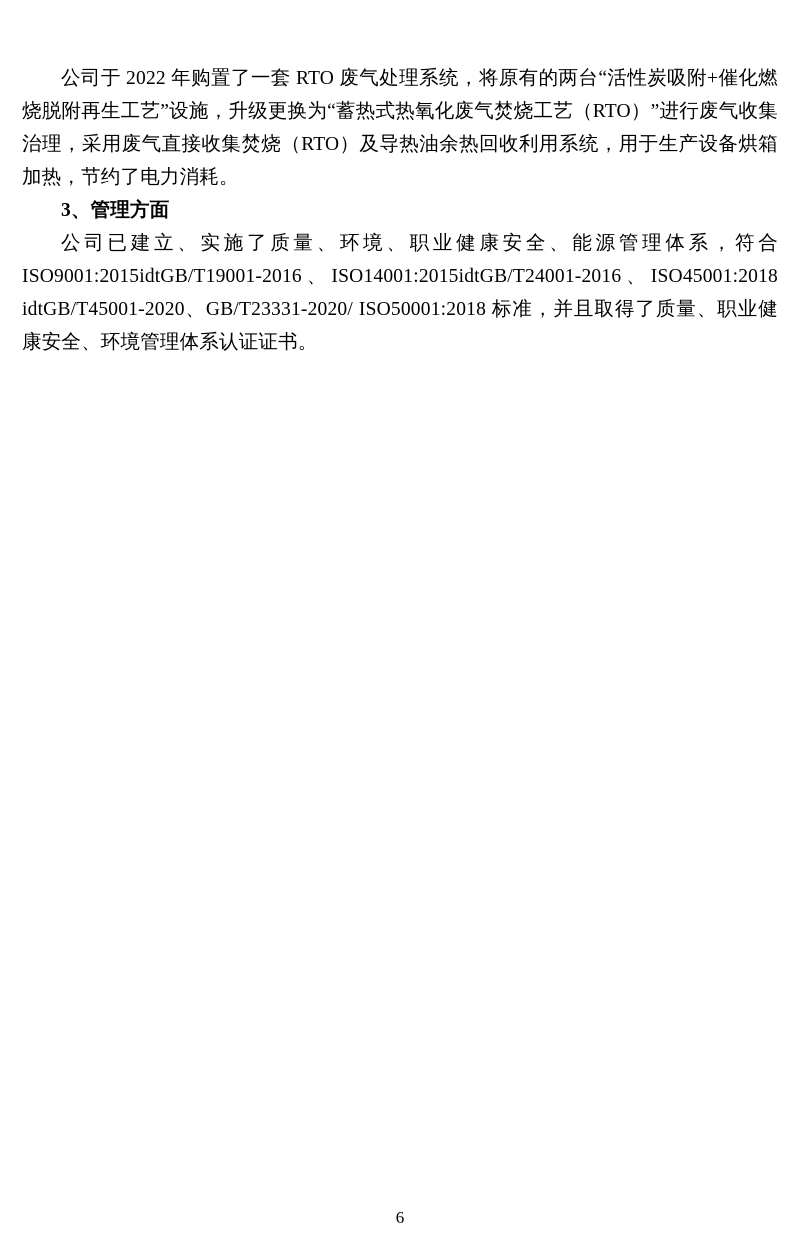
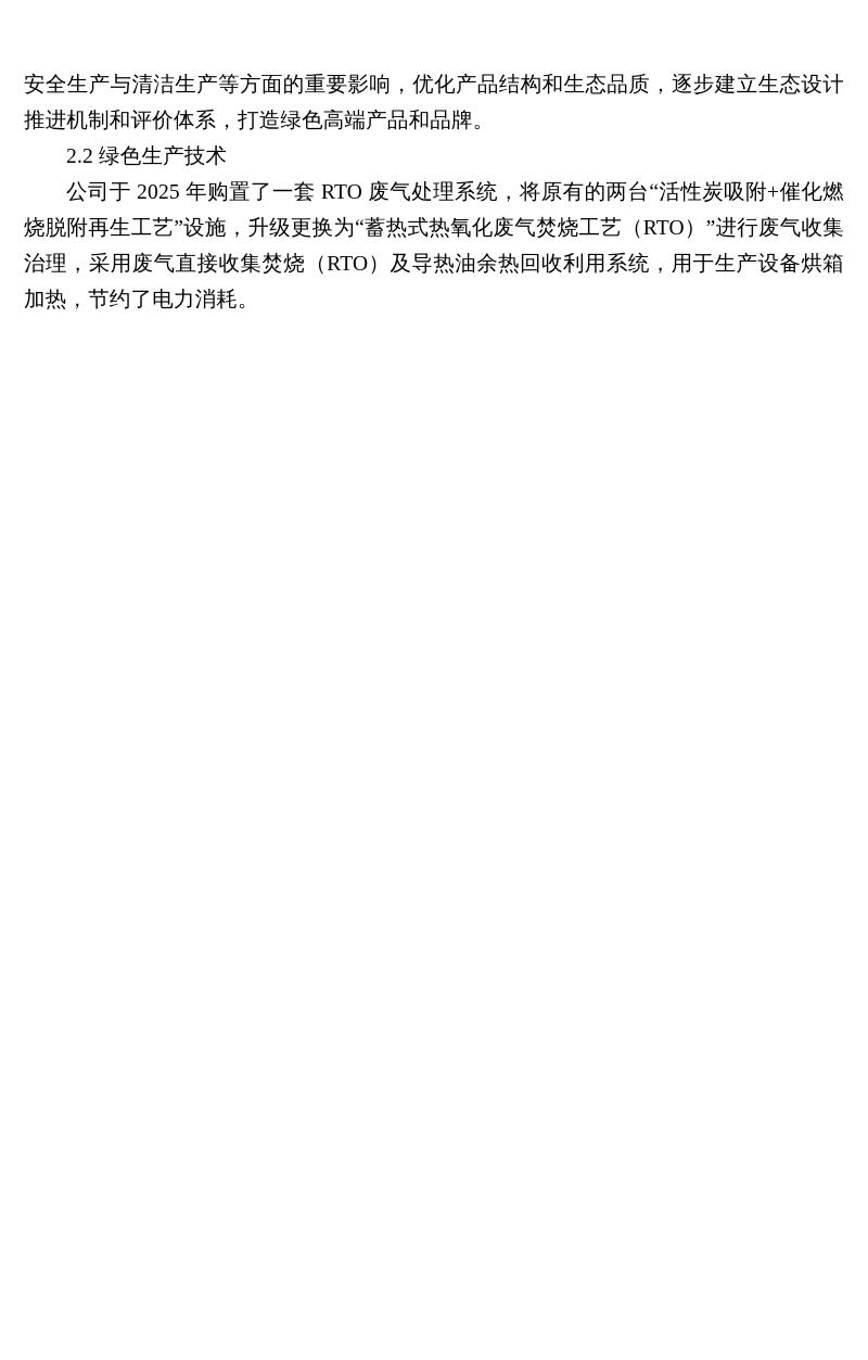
+ 安全生产与清洁生产等方面的重要影响，优化产品结构和生态品质，逐步建立生态设计推进机制和评价体系，打造绿色高端产品和品牌。
+ 2.2 绿色生产技术
- 公司于 2022 年购置了一套 RTO 废气处理系统，将原有的两台“活性炭吸附+催化燃烧脱附再生工艺”设施，升级更换为“蓄热式热氧化废气焚烧工艺（RTO）”进行废气收集治理，采用废气直接收集焚烧（RTO）及导热油余热回收利用系统，用于生产设备烘箱加热，节约了电力消耗。
+ 公司于 2025 年购置了一套 RTO 废气处理系统，将原有的两台“活性炭吸附+催化燃烧脱附再生工艺”设施，升级更换为“蓄热式热氧化废气焚烧工艺（RTO）”进行废气收集治理，采用废气直接收集焚烧（RTO）及导热油余热回收利用系统，用于生产设备烘箱加热，节约了电力消耗。
- 3、管理方面
- 公司已建立、实施了质量、环境、职业健康安全、能源管理体系，符合 ISO9001:2015idtGB/T19001-2016、ISO14001:2015idtGB/T24001-2016、ISO45001:2018 idtGB/T45001-2020、GB/T23331-2020/ ISO50001:2018 标准，并且取得了质量、职业健康安全、环境管理体系认证证书。
- 6
